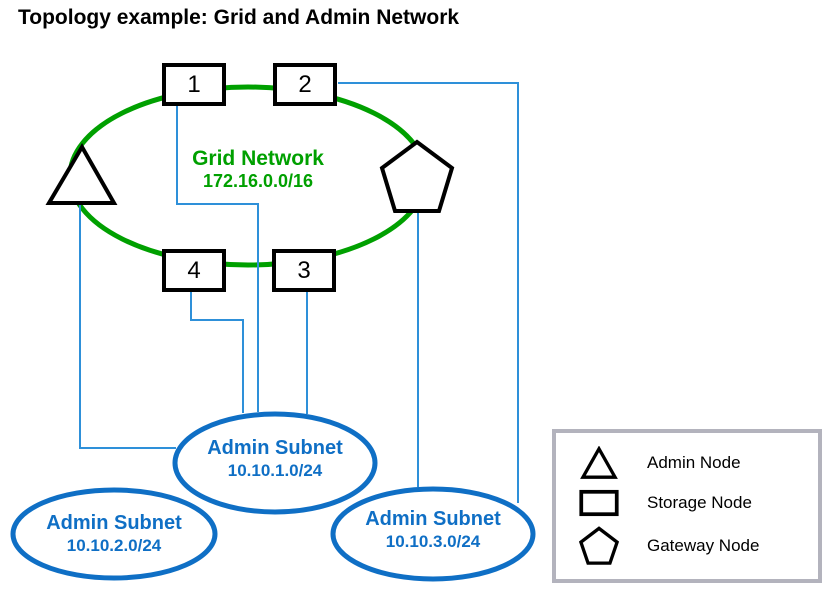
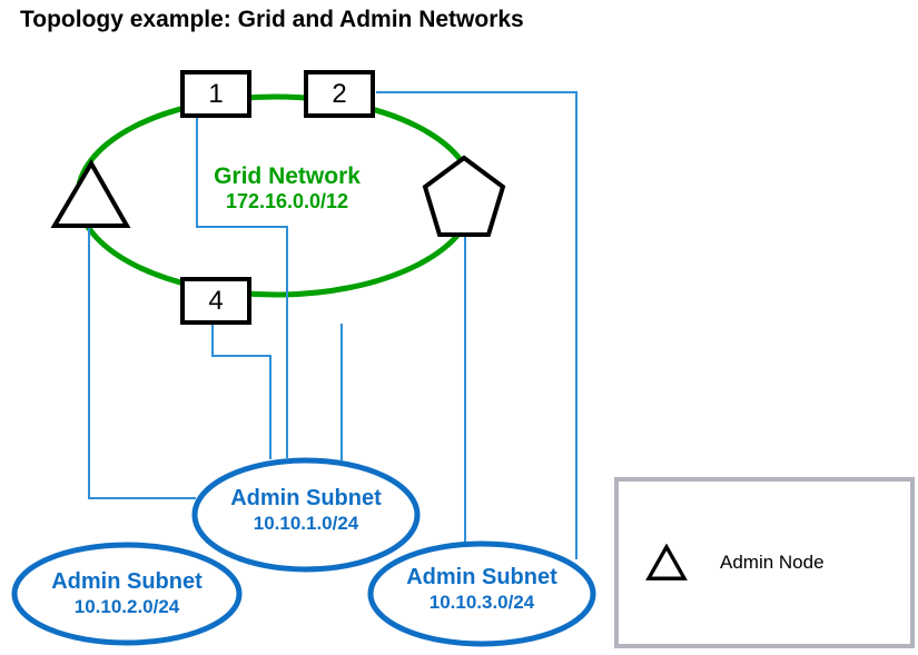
- Topology example: Grid and Admin Network
+ Topology example: Grid and Admin Networks
  1
  2
- 3
  4
  Grid Network
- 172.16.0.0/16
+ 172.16.0.0/12
  Admin Subnet
  10.10.1.0/24
  Admin Subnet
  10.10.2.0/24
  Admin Subnet
  10.10.3.0/24
  Admin Node
- Storage Node
- Gateway Node
